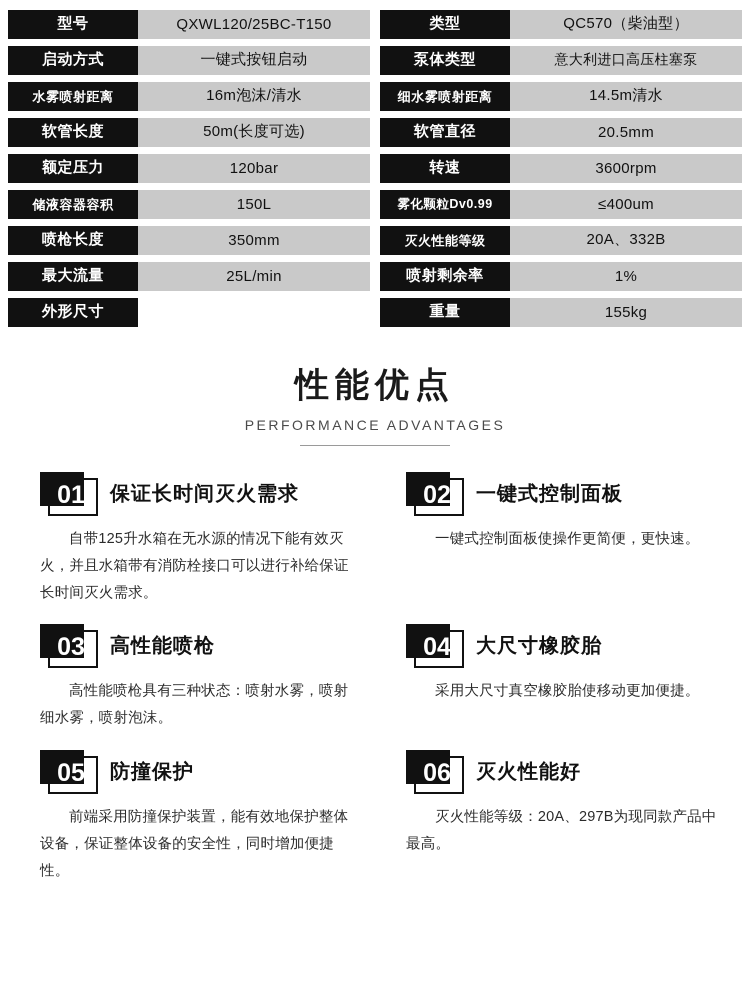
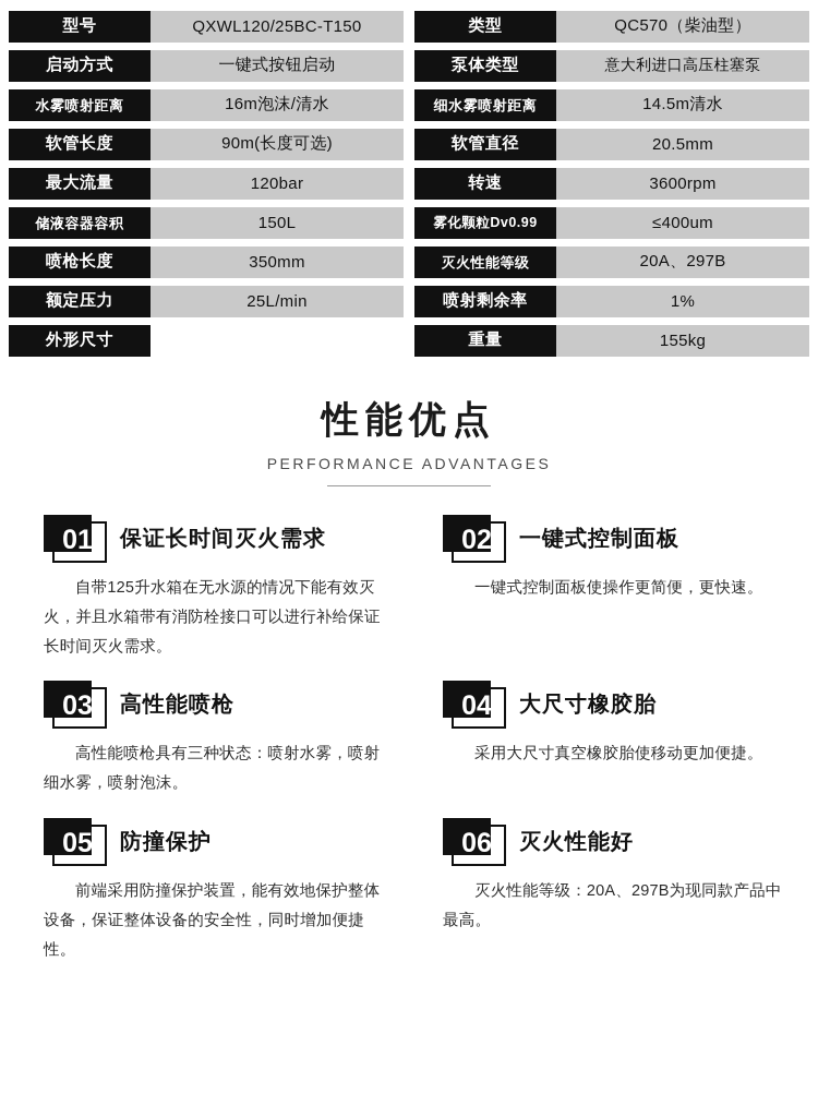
  型号
  QXWL120/25BC-T150
  启动方式
  一键式按钮启动
  水雾喷射距离
  16m泡沫/清水
  软管长度
- 50m(长度可选)
+ 90m(长度可选)
- 额定压力
+ 最大流量
  120bar
  储液容器容积
  150L
  喷枪长度
  350mm
- 最大流量
+ 额定压力
  25L/min
  外形尺寸
  类型
  QC570（柴油型）
  泵体类型
  意大利进口高压柱塞泵
  细水雾喷射距离
  14.5m清水
  软管直径
  20.5mm
  转速
  3600rpm
  雾化颗粒Dv0.99
  ≤400um
  灭火性能等级
- 20A、332B
+ 20A、297B
  喷射剩余率
  1%
  重量
  155kg
  性能优点
  PERFORMANCE ADVANTAGES
  01
  保证长时间灭火需求
  自带125升水箱在无水源的情况下能有效灭火，并且水箱带有消防栓接口可以进行补给保证长时间灭火需求。
  02
  一键式控制面板
  一键式控制面板使操作更简便，更快速。
  03
  高性能喷枪
  高性能喷枪具有三种状态：喷射水雾，喷射细水雾，喷射泡沫。
  04
  大尺寸橡胶胎
  采用大尺寸真空橡胶胎使移动更加便捷。
  05
  防撞保护
  前端采用防撞保护装置，能有效地保护整体设备，保证整体设备的安全性，同时增加便捷性。
  06
  灭火性能好
  灭火性能等级：20A、297B为现同款产品中最高。
